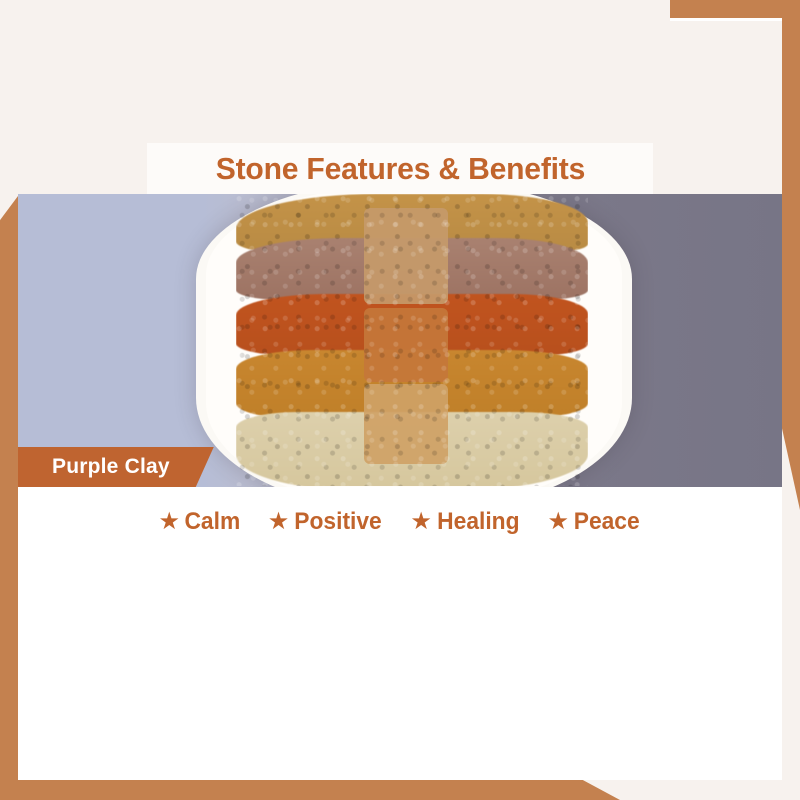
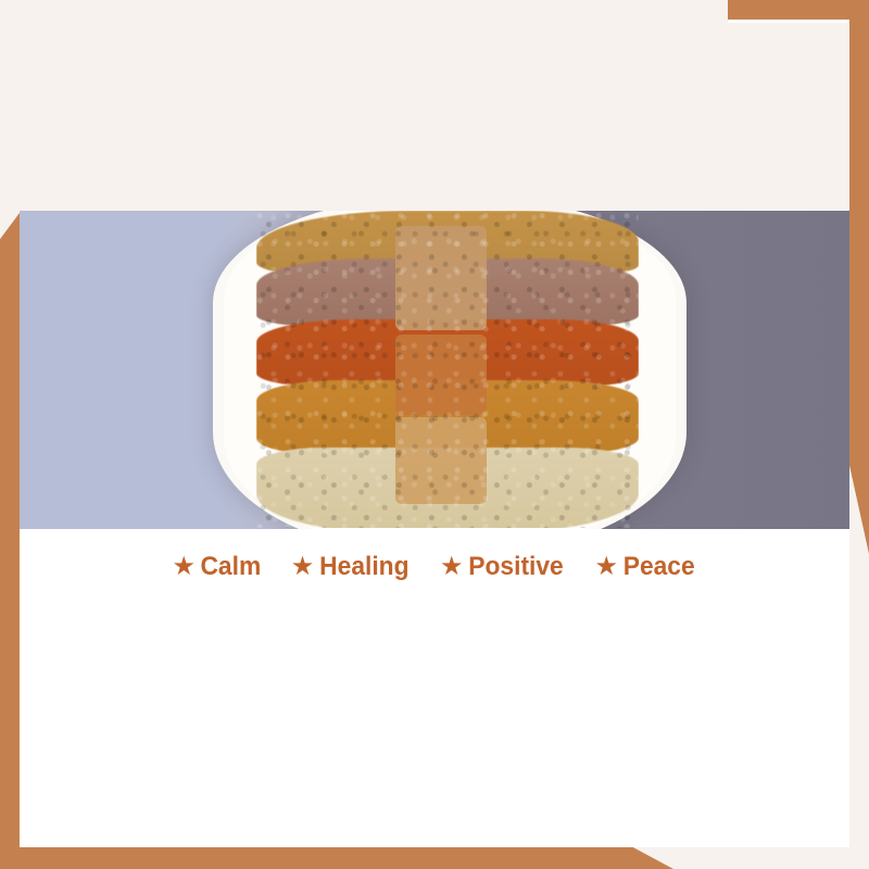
- Stone Features & Benefits
- Purple Clay
  ★
  Calm
  ★
- Positive
+ Healing
  ★
- Healing
+ Positive
  ★
  Peace
